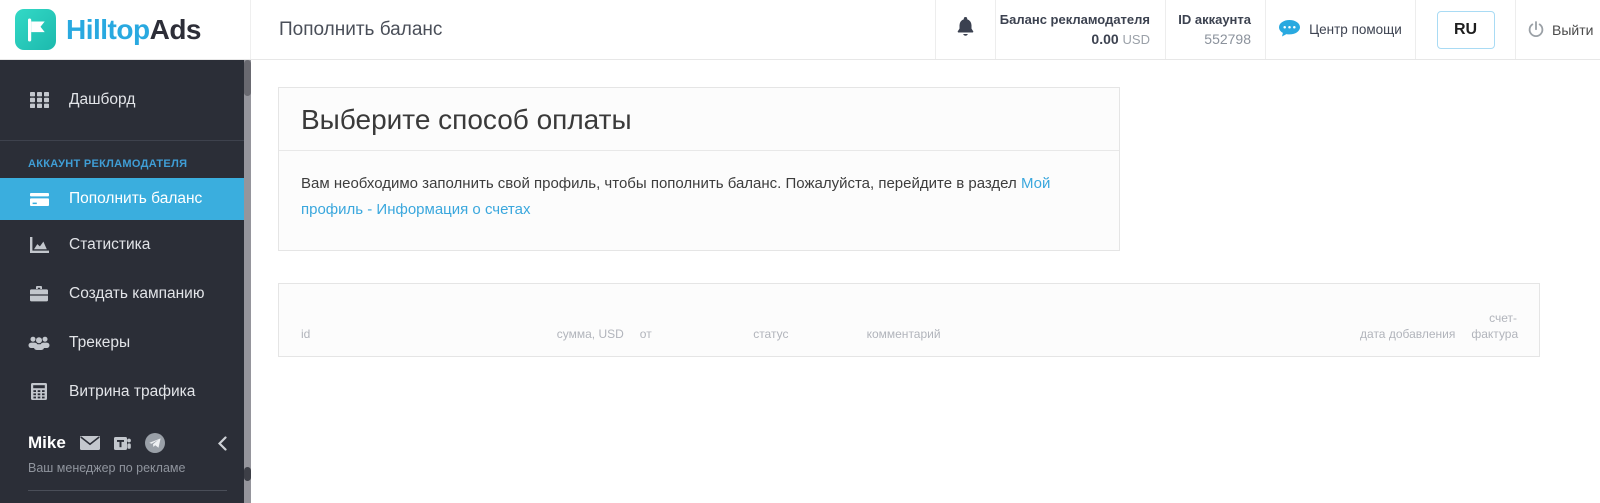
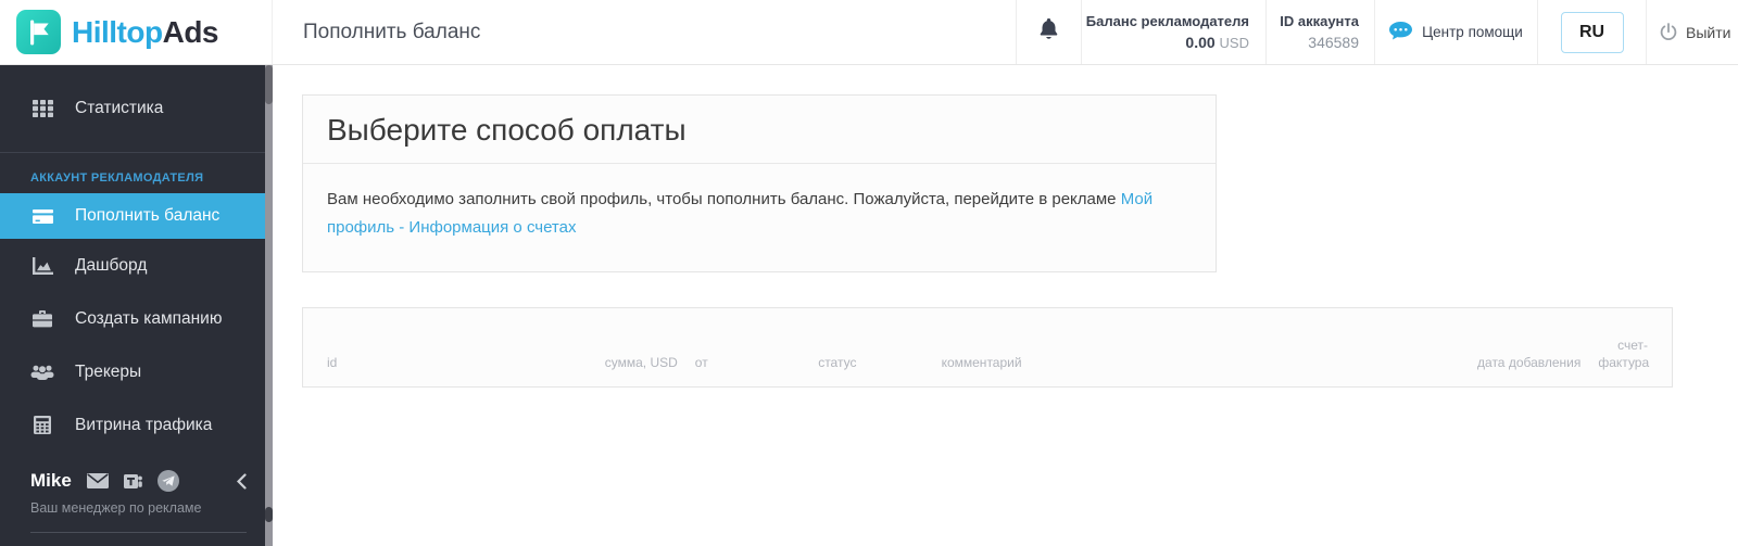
  HilltopAds
  Пополнить баланс
  Баланс рекламодателя
  0.00 USD
  ID аккаунта
- 552798
+ 346589
  Центр помощи
  RU
  Выйти
- Дашборд
+ Статистика
  АККАУНТ РЕКЛАМОДАТЕЛЯ
  Пополнить баланс
- Статистика
+ Дашборд
  Создать кампанию
  Трекеры
  Витрина трафика
  Mike
  Ваш менеджер по рекламе
  Выберите способ оплаты
- Вам необходимо заполнить свой профиль, чтобы пополнить баланс. Пожалуйста, перейдите в раздел Мой профиль - Информация о счетах
+ Вам необходимо заполнить свой профиль, чтобы пополнить баланс. Пожалуйста, перейдите в рекламе Мой профиль - Информация о счетах
  id	сумма, USD	от	статус	комментарий	дата добавления	счет-фактура
